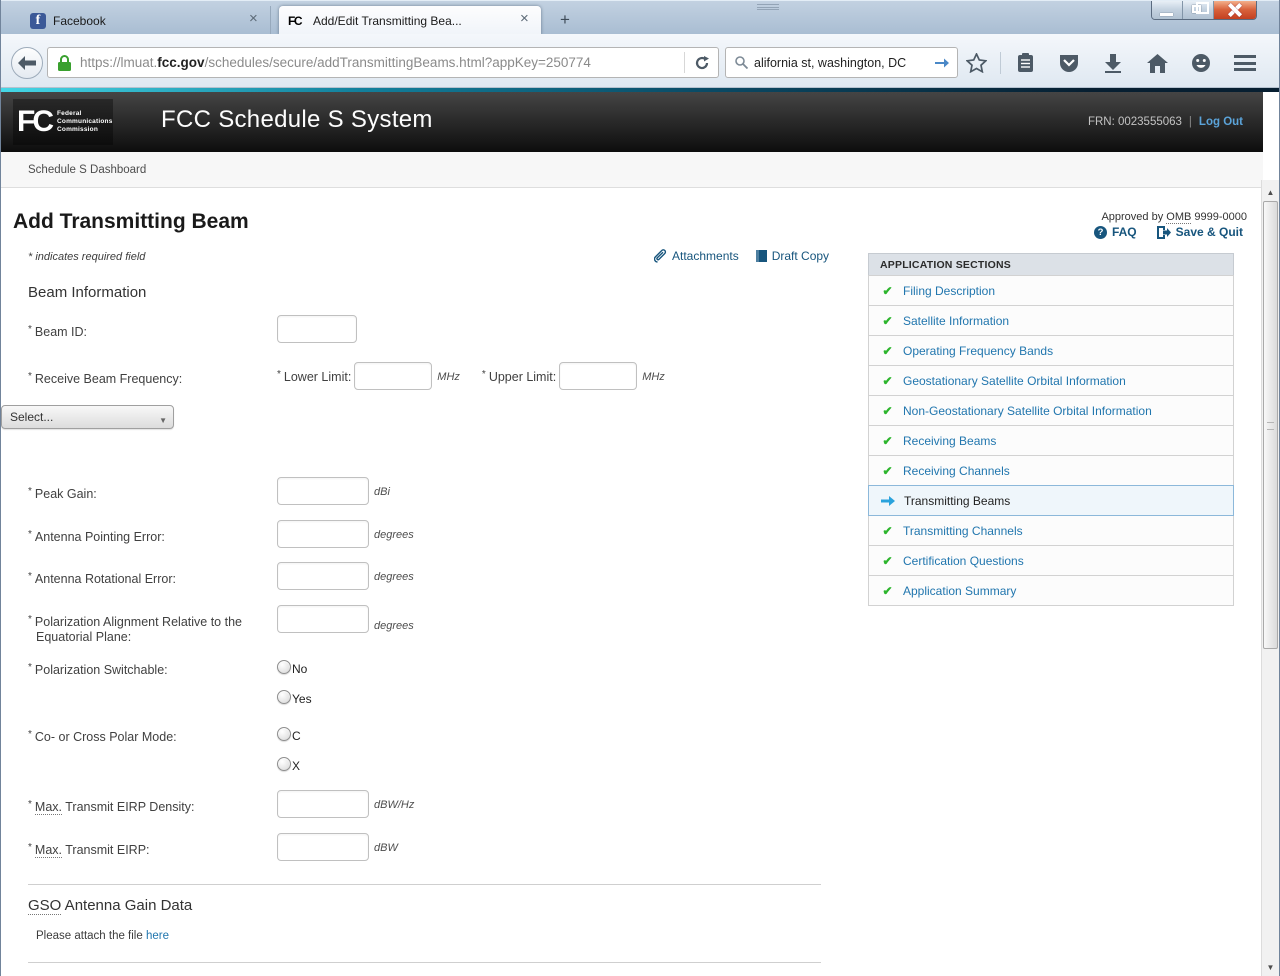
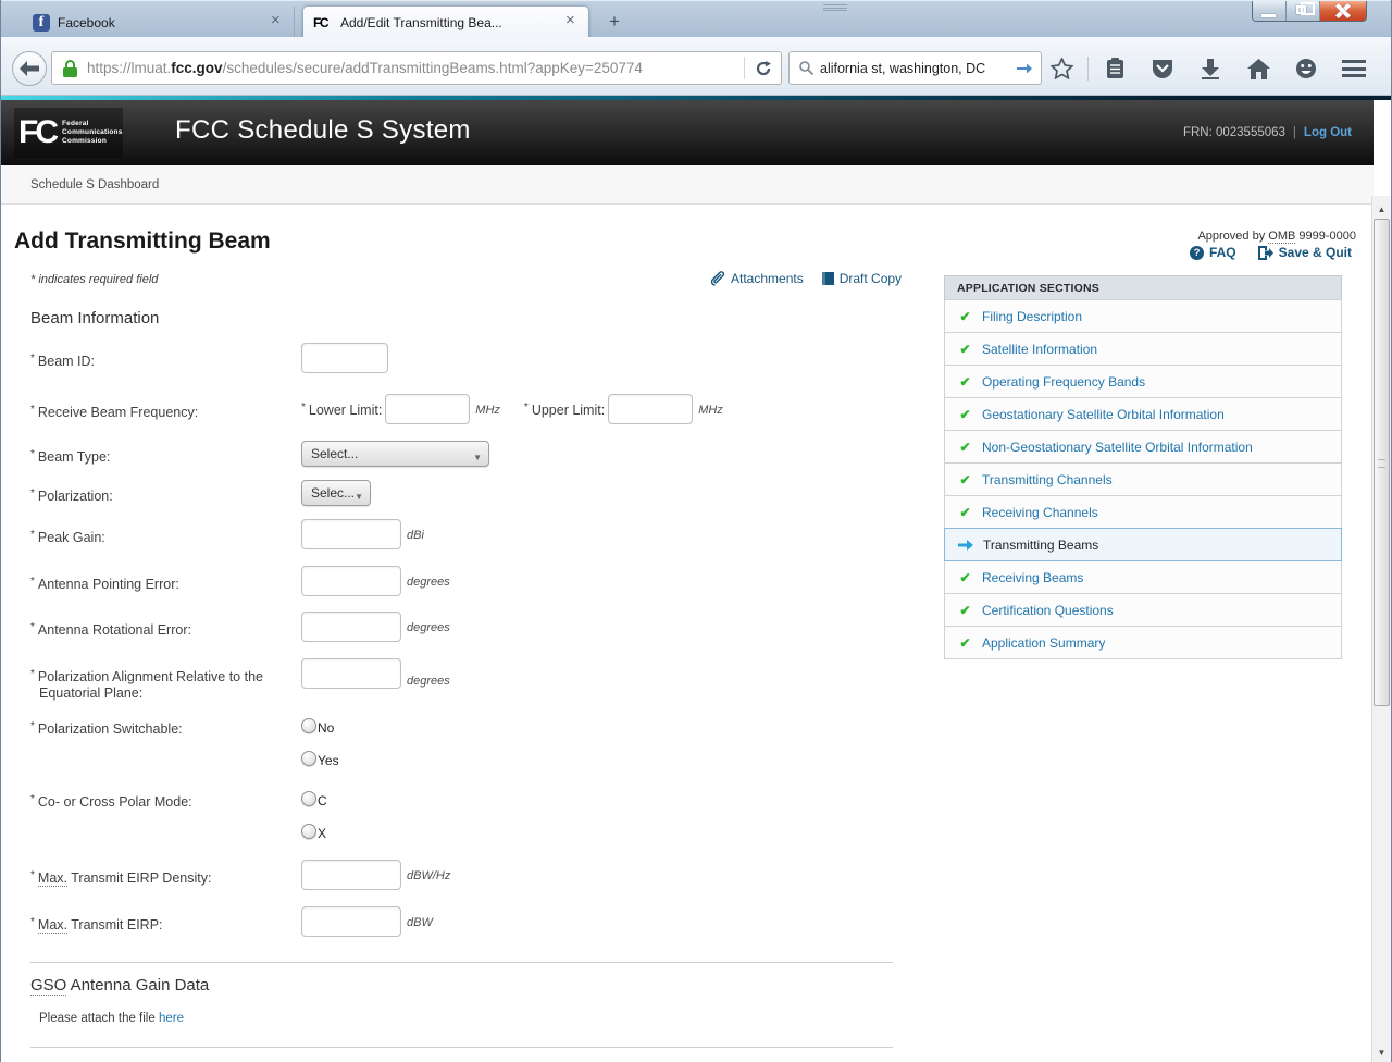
  f
  Facebook
  FC
  Add/Edit Transmitting Bea...
  https://lmuat.fcc.gov/schedules/secure/addTransmittingBeams.html?appKey=250774
  alifornia st, washington, DC
  FC
  FCC Schedule S System
  FRN: 0023555063 | Log Out
  Schedule S Dashboard
  Add Transmitting Beam
  Approved by OMB 9999-0000
  ?
  FAQ
  Save & Quit
  * indicates required field
  Attachments
  Draft Copy
  Beam Information
  * Beam ID:
  * Receive Beam Frequency:
  * Lower Limit:
  MHz
  * Upper Limit:
  MHz
+ * Beam Type:
  Select...
+ * Polarization:
+ Selec...
  * Peak Gain:
  dBi
  * Antenna Pointing Error:
  degrees
  * Antenna Rotational Error:
  degrees
  * Polarization Alignment Relative to the Equatorial Plane:
  degrees
  * Polarization Switchable:
  No
  Yes
  * Co- or Cross Polar Mode:
  C
  X
  * Max. Transmit EIRP Density:
  dBW/Hz
  * Max. Transmit EIRP:
  dBW
  GSO Antenna Gain Data
  Please attach the file here
  APPLICATION SECTIONS
  Filing Description
  Satellite Information
  Operating Frequency Bands
  Geostationary Satellite Orbital Information
  Non-Geostationary Satellite Orbital Information
- Receiving Beams
+ Transmitting Channels
  Receiving Channels
  Transmitting Beams
- Transmitting Channels
+ Receiving Beams
  Certification Questions
  Application Summary
